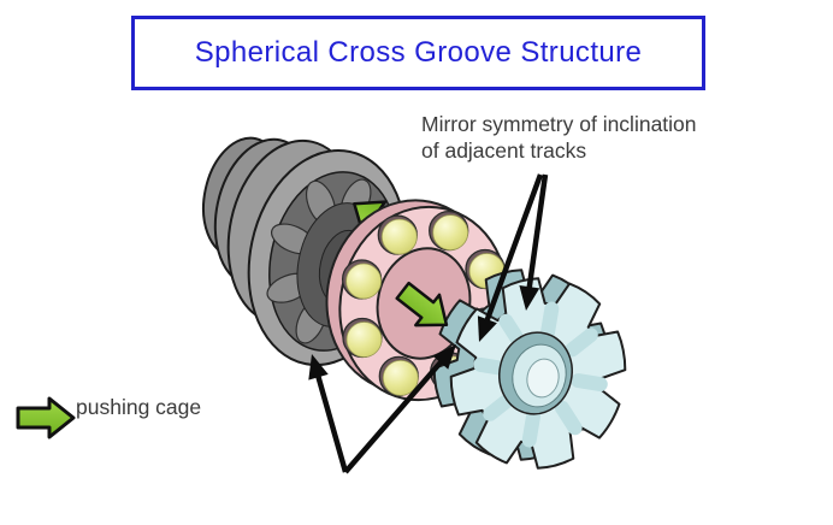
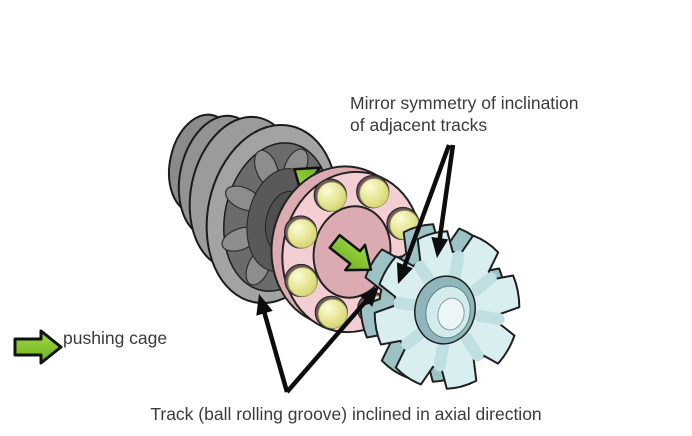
- Spherical Cross Groove Structure
  Mirror symmetry of inclination
  of adjacent tracks
  pushing cage
+ Track (ball rolling groove) inclined in axial direction
